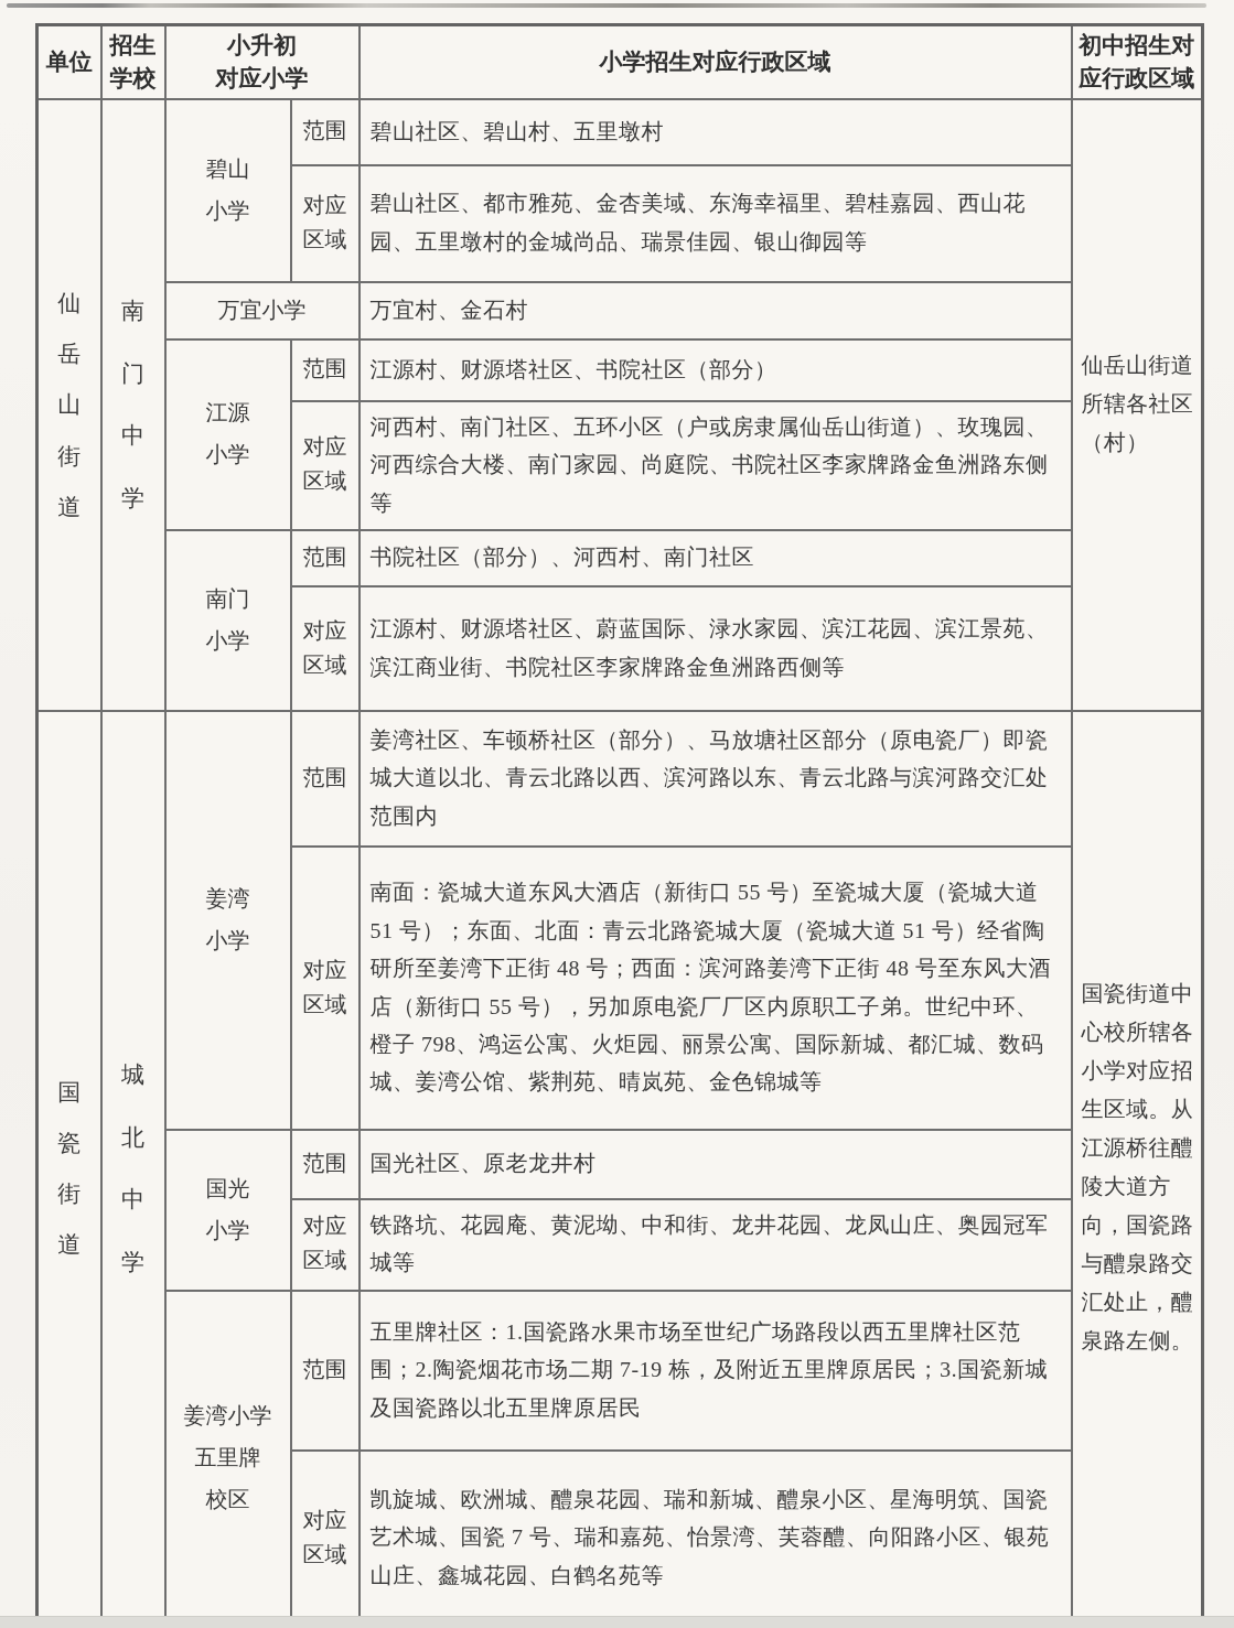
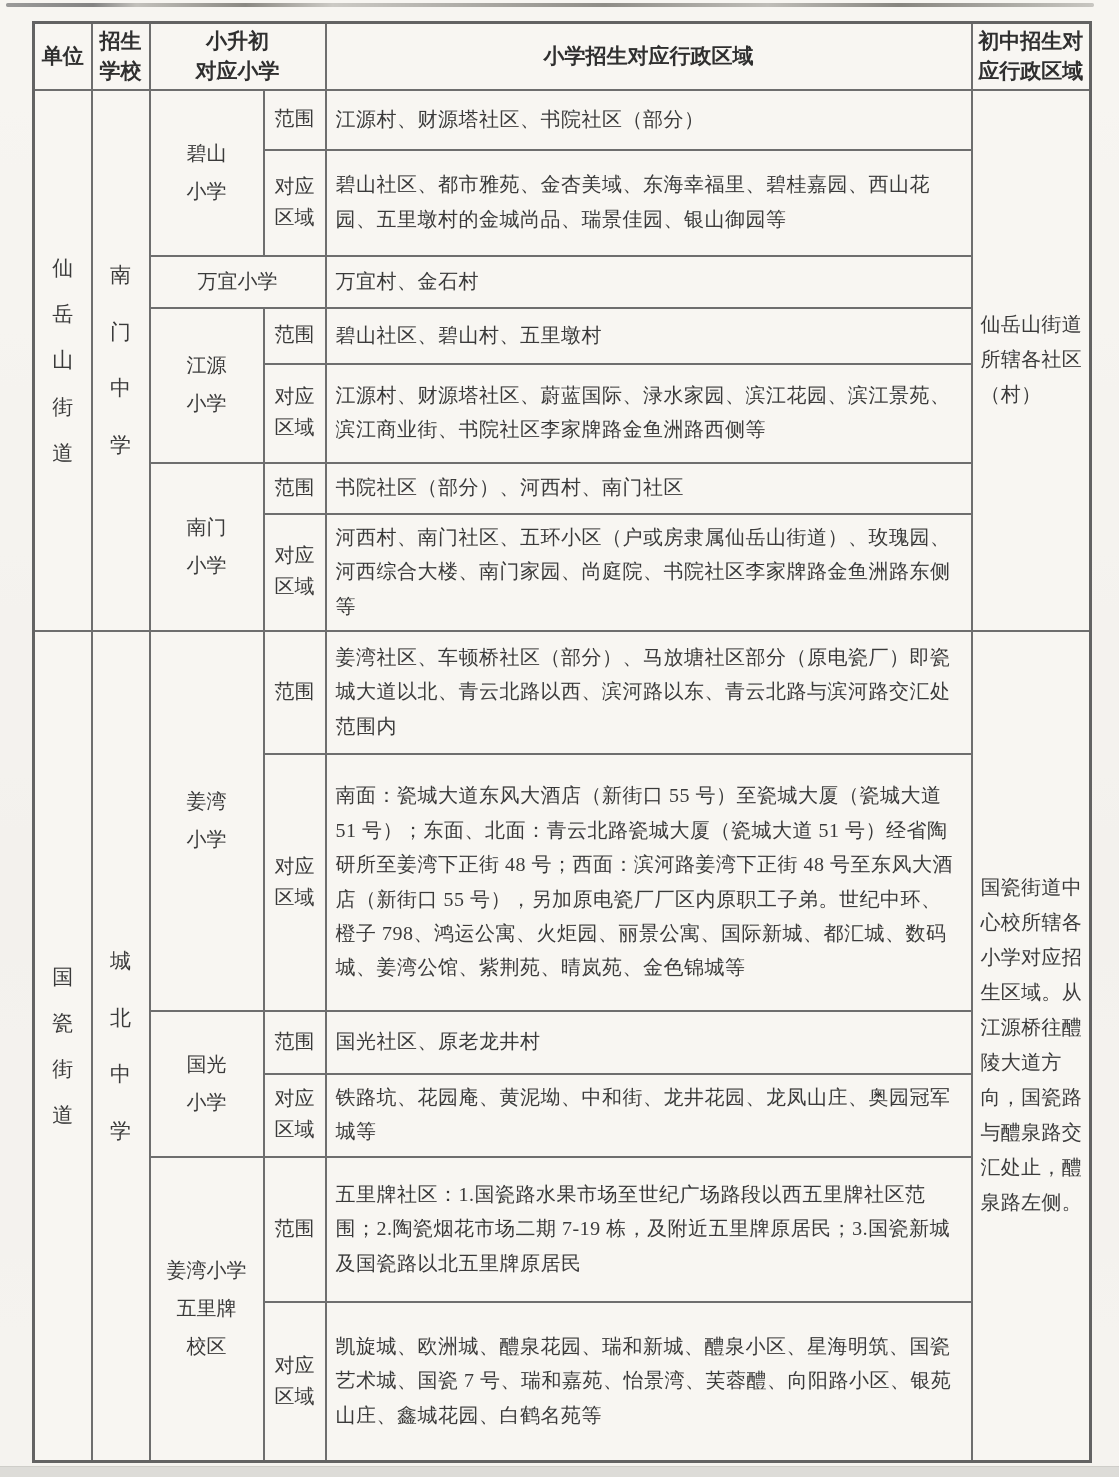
  单位	招生 学校	小升初 对应小学	小学招生对应行政区域	初中招生对 应行政区域
- 仙岳山街道	南门中学	碧山 小学	范围	碧山社区、碧山村、五里墩村	仙岳山街道所辖各社区（村）
+ 仙岳山街道	南门中学	碧山 小学	范围	江源村、财源塔社区、书院社区（部分）	仙岳山街道所辖各社区（村）
  对应 区域	碧山社区、都市雅苑、金杏美域、东海幸福里、碧桂嘉园、西山花园、五里墩村的金城尚品、瑞景佳园、银山御园等
  万宜小学	万宜村、金石村
- 江源 小学	范围	江源村、财源塔社区、书院社区（部分）
+ 江源 小学	范围	碧山社区、碧山村、五里墩村
- 对应 区域	河西村、南门社区、五环小区（户或房隶属仙岳山街道）、玫瑰园、河西综合大楼、南门家园、尚庭院、书院社区李家牌路金鱼洲路东侧等
+ 对应 区域	江源村、财源塔社区、蔚蓝国际、渌水家园、滨江花园、滨江景苑、滨江商业街、书院社区李家牌路金鱼洲路西侧等
  南门 小学	范围	书院社区（部分）、河西村、南门社区
- 对应 区域	江源村、财源塔社区、蔚蓝国际、渌水家园、滨江花园、滨江景苑、滨江商业街、书院社区李家牌路金鱼洲路西侧等
+ 对应 区域	河西村、南门社区、五环小区（户或房隶属仙岳山街道）、玫瑰园、河西综合大楼、南门家园、尚庭院、书院社区李家牌路金鱼洲路东侧等
  国瓷街道	城北中学	姜湾 小学	范围	姜湾社区、车顿桥社区（部分）、马放塘社区部分（原电瓷厂）即瓷城大道以北、青云北路以西、滨河路以东、青云北路与滨河路交汇处范围内	国瓷街道中心校所辖各小学对应招生区域。从江源桥往醴陵大道方向，国瓷路与醴泉路交汇处止，醴泉路左侧。
  对应 区域	南面：瓷城大道东风大酒店（新街口 55 号）至瓷城大厦（瓷城大道 51 号）；东面、北面：青云北路瓷城大厦（瓷城大道 51 号）经省陶研所至姜湾下正街 48 号；西面：滨河路姜湾下正街 48 号至东风大酒店（新街口 55 号），另加原电瓷厂厂区内原职工子弟。世纪中环、橙子 798、鸿运公寓、火炬园、丽景公寓、国际新城、都汇城、数码城、姜湾公馆、紫荆苑、晴岚苑、金色锦城等
  国光 小学	范围	国光社区、原老龙井村
  对应 区域	铁路坑、花园庵、黄泥坳、中和街、龙井花园、龙凤山庄、奥园冠军城等
  姜湾小学 五里牌 校区	范围	五里牌社区：1.国瓷路水果市场至世纪广场路段以西五里牌社区范围；2.陶瓷烟花市场二期 7-19 栋，及附近五里牌原居民；3.国瓷新城及国瓷路以北五里牌原居民
  对应 区域	凯旋城、欧洲城、醴泉花园、瑞和新城、醴泉小区、星海明筑、国瓷艺术城、国瓷 7 号、瑞和嘉苑、怡景湾、芙蓉醴、向阳路小区、银苑山庄、鑫城花园、白鹤名苑等
